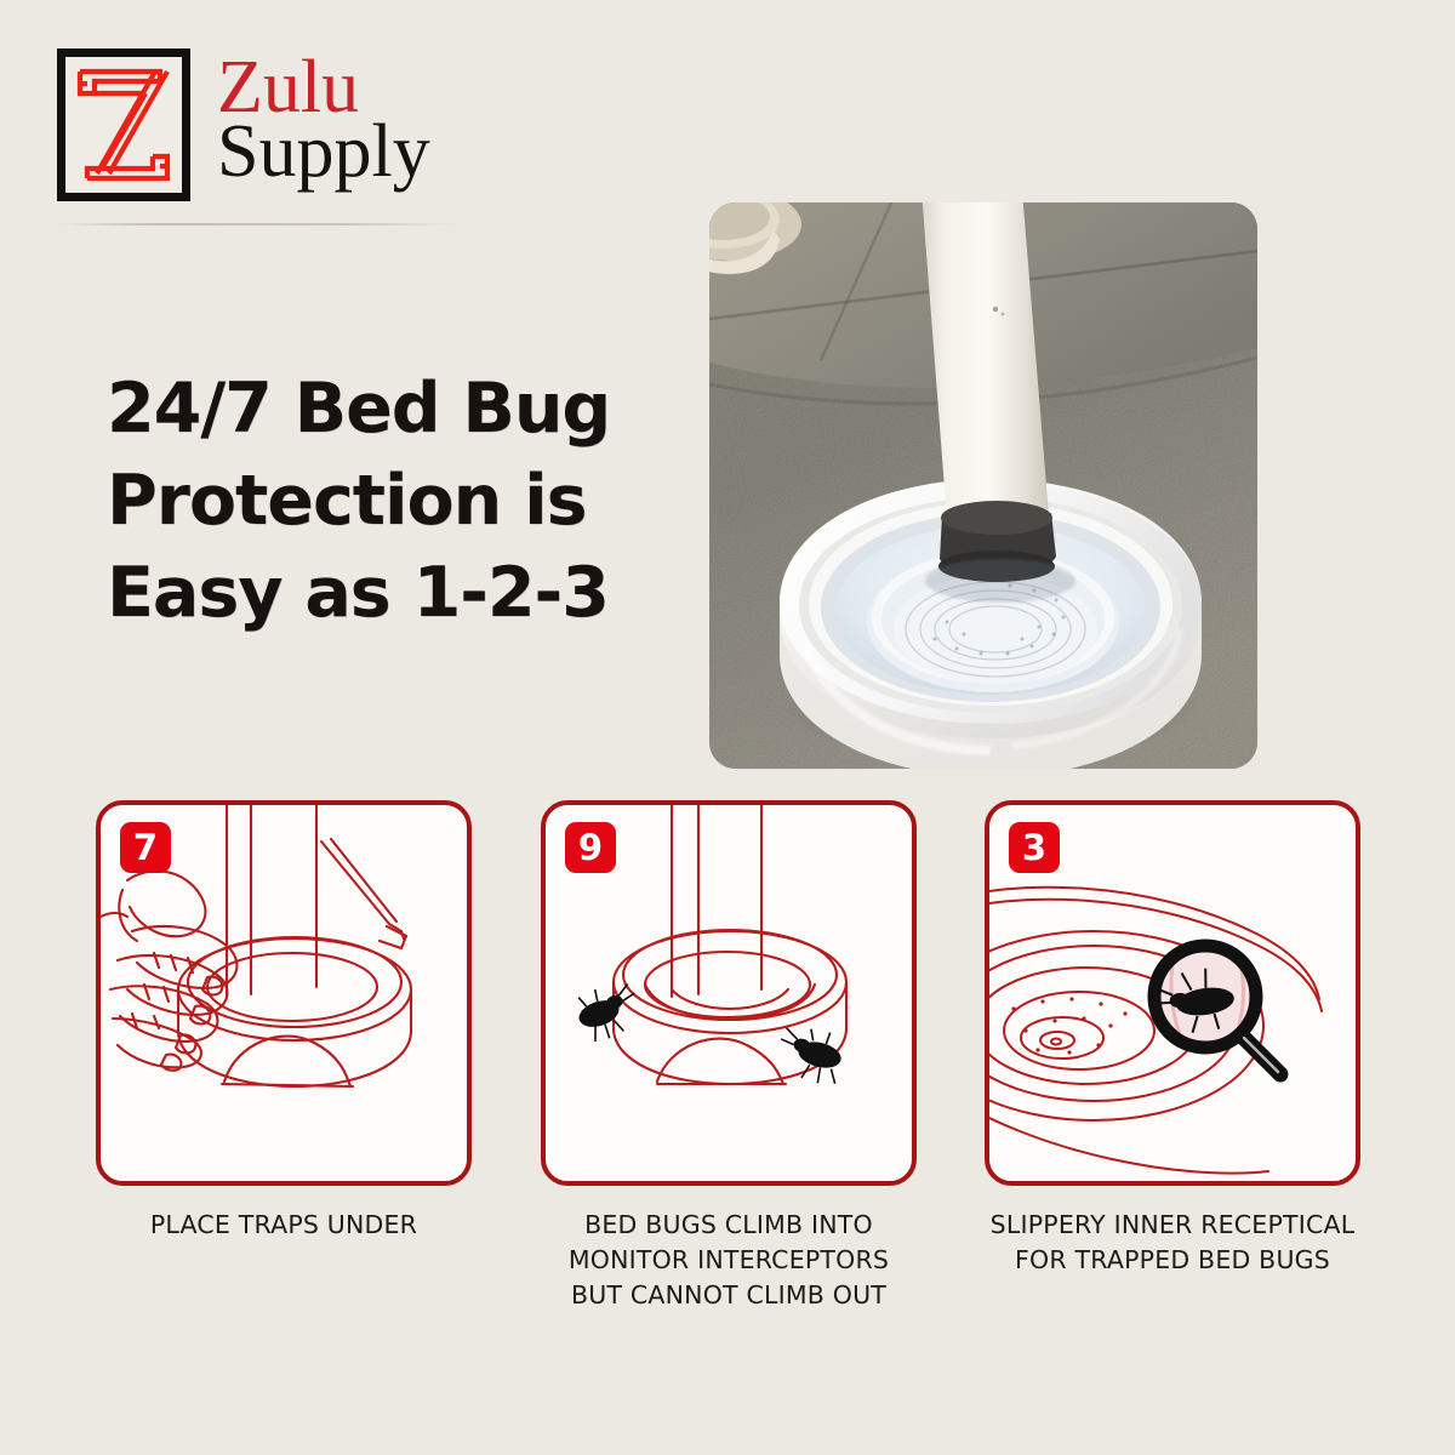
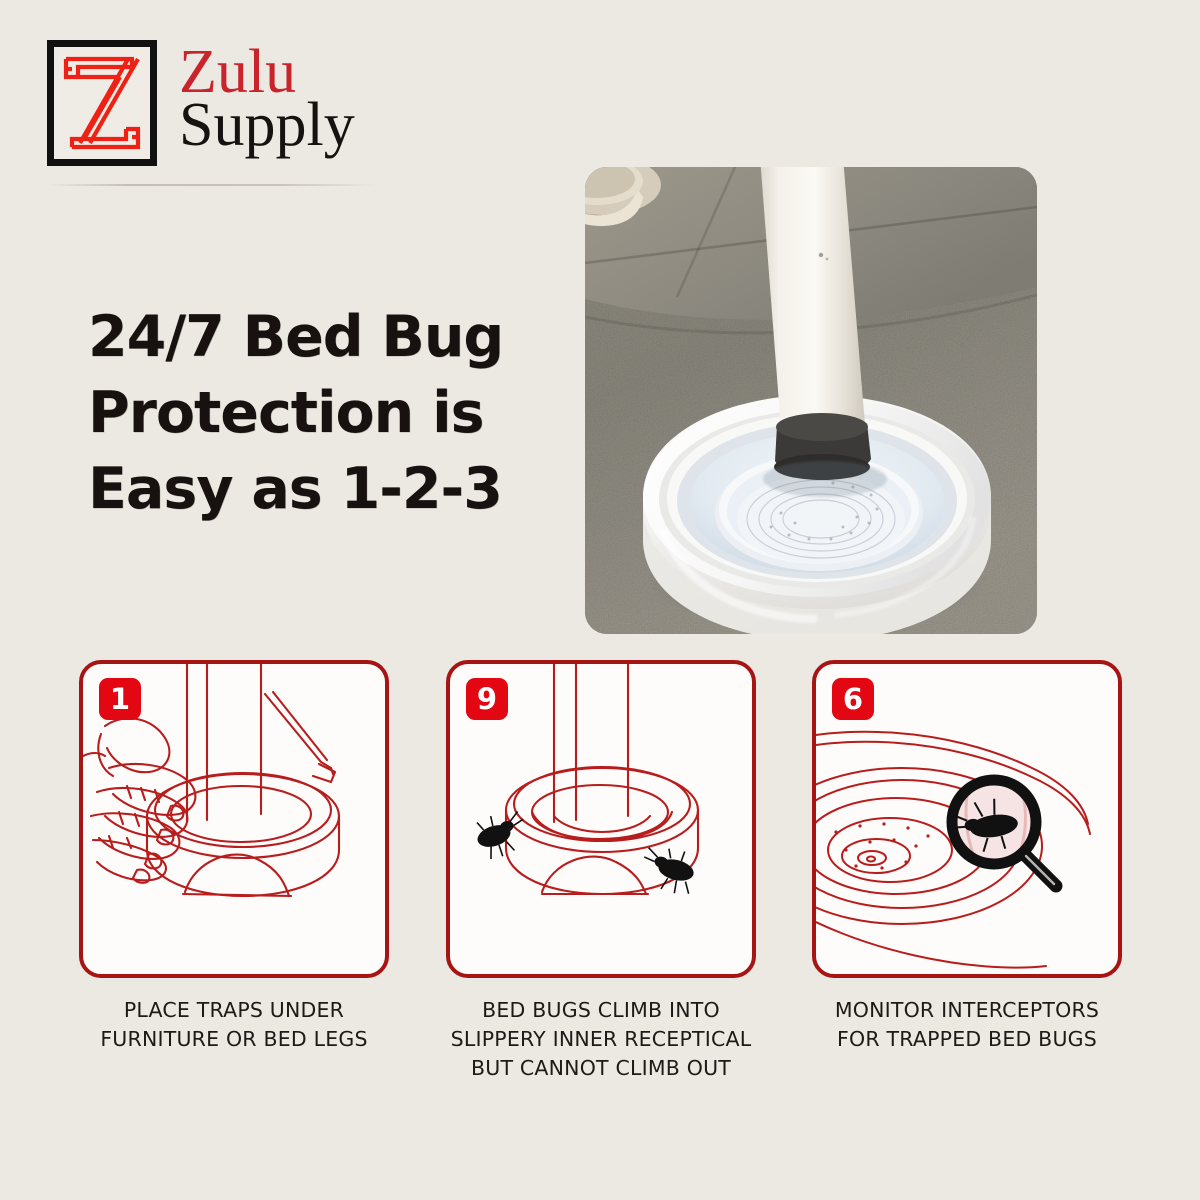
  Zulu
  Supply
  24/7 Bed Bug
  Protection is
  Easy as 1-2-3
- 7
+ 1
  PLACE TRAPS UNDER
+ FURNITURE OR BED LEGS
  9
  BED BUGS CLIMB INTO
- MONITOR INTERCEPTORS
+ SLIPPERY INNER RECEPTICAL
  BUT CANNOT CLIMB OUT
- 3
+ 6
- SLIPPERY INNER RECEPTICAL
+ MONITOR INTERCEPTORS
  FOR TRAPPED BED BUGS
